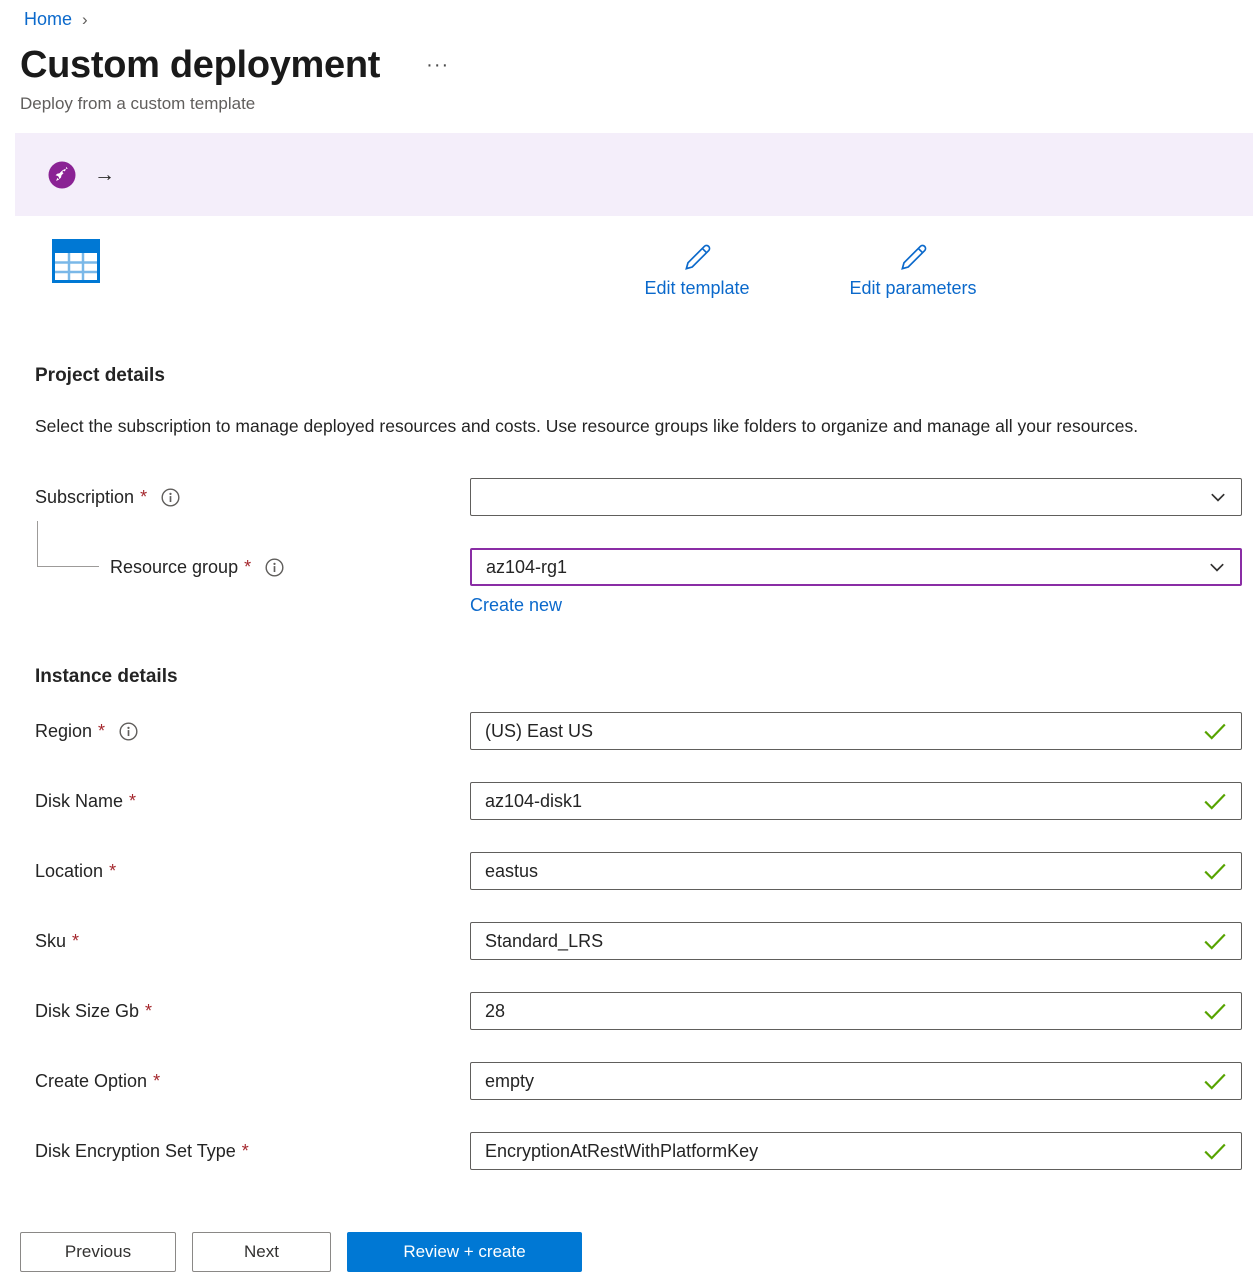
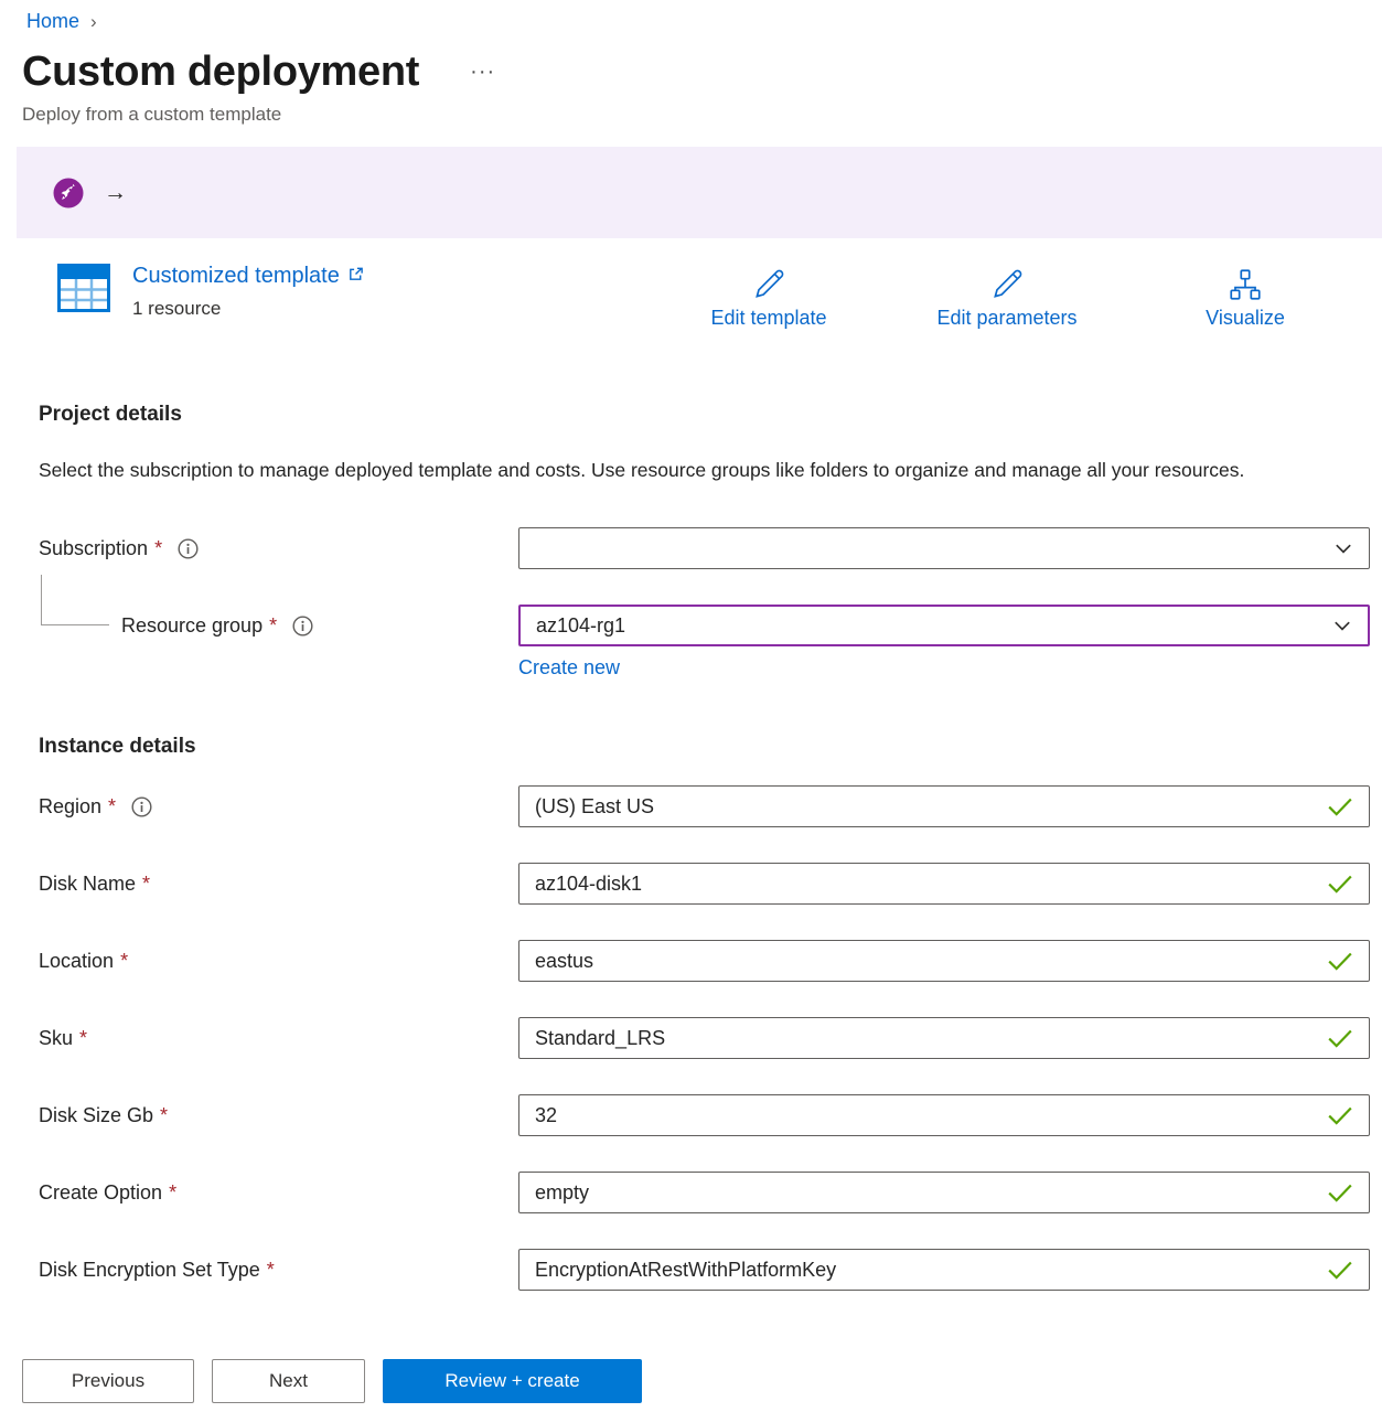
  Home
  ›
  Custom deployment
  ···
  Deploy from a custom template
  →
+ Customized template
+ 1 resource
  Edit template
  Edit parameters
+ Visualize
  Project details
- Select the subscription to manage deployed resources and costs. Use resource groups like folders to organize and manage all your resources.
+ Select the subscription to manage deployed template and costs. Use resource groups like folders to organize and manage all your resources.
  Subscription
  *
  Resource group
  *
  az104-rg1
  Create new
  Instance details
  Region
  *
  (US) East US
  Disk Name
  *
  az104-disk1
  Location
  *
  eastus
  Sku
  *
  Standard_LRS
  Disk Size Gb
  *
- 28
+ 32
  Create Option
  *
  empty
  Disk Encryption Set Type
  *
  EncryptionAtRestWithPlatformKey
  Previous
  Next
  Review + create
